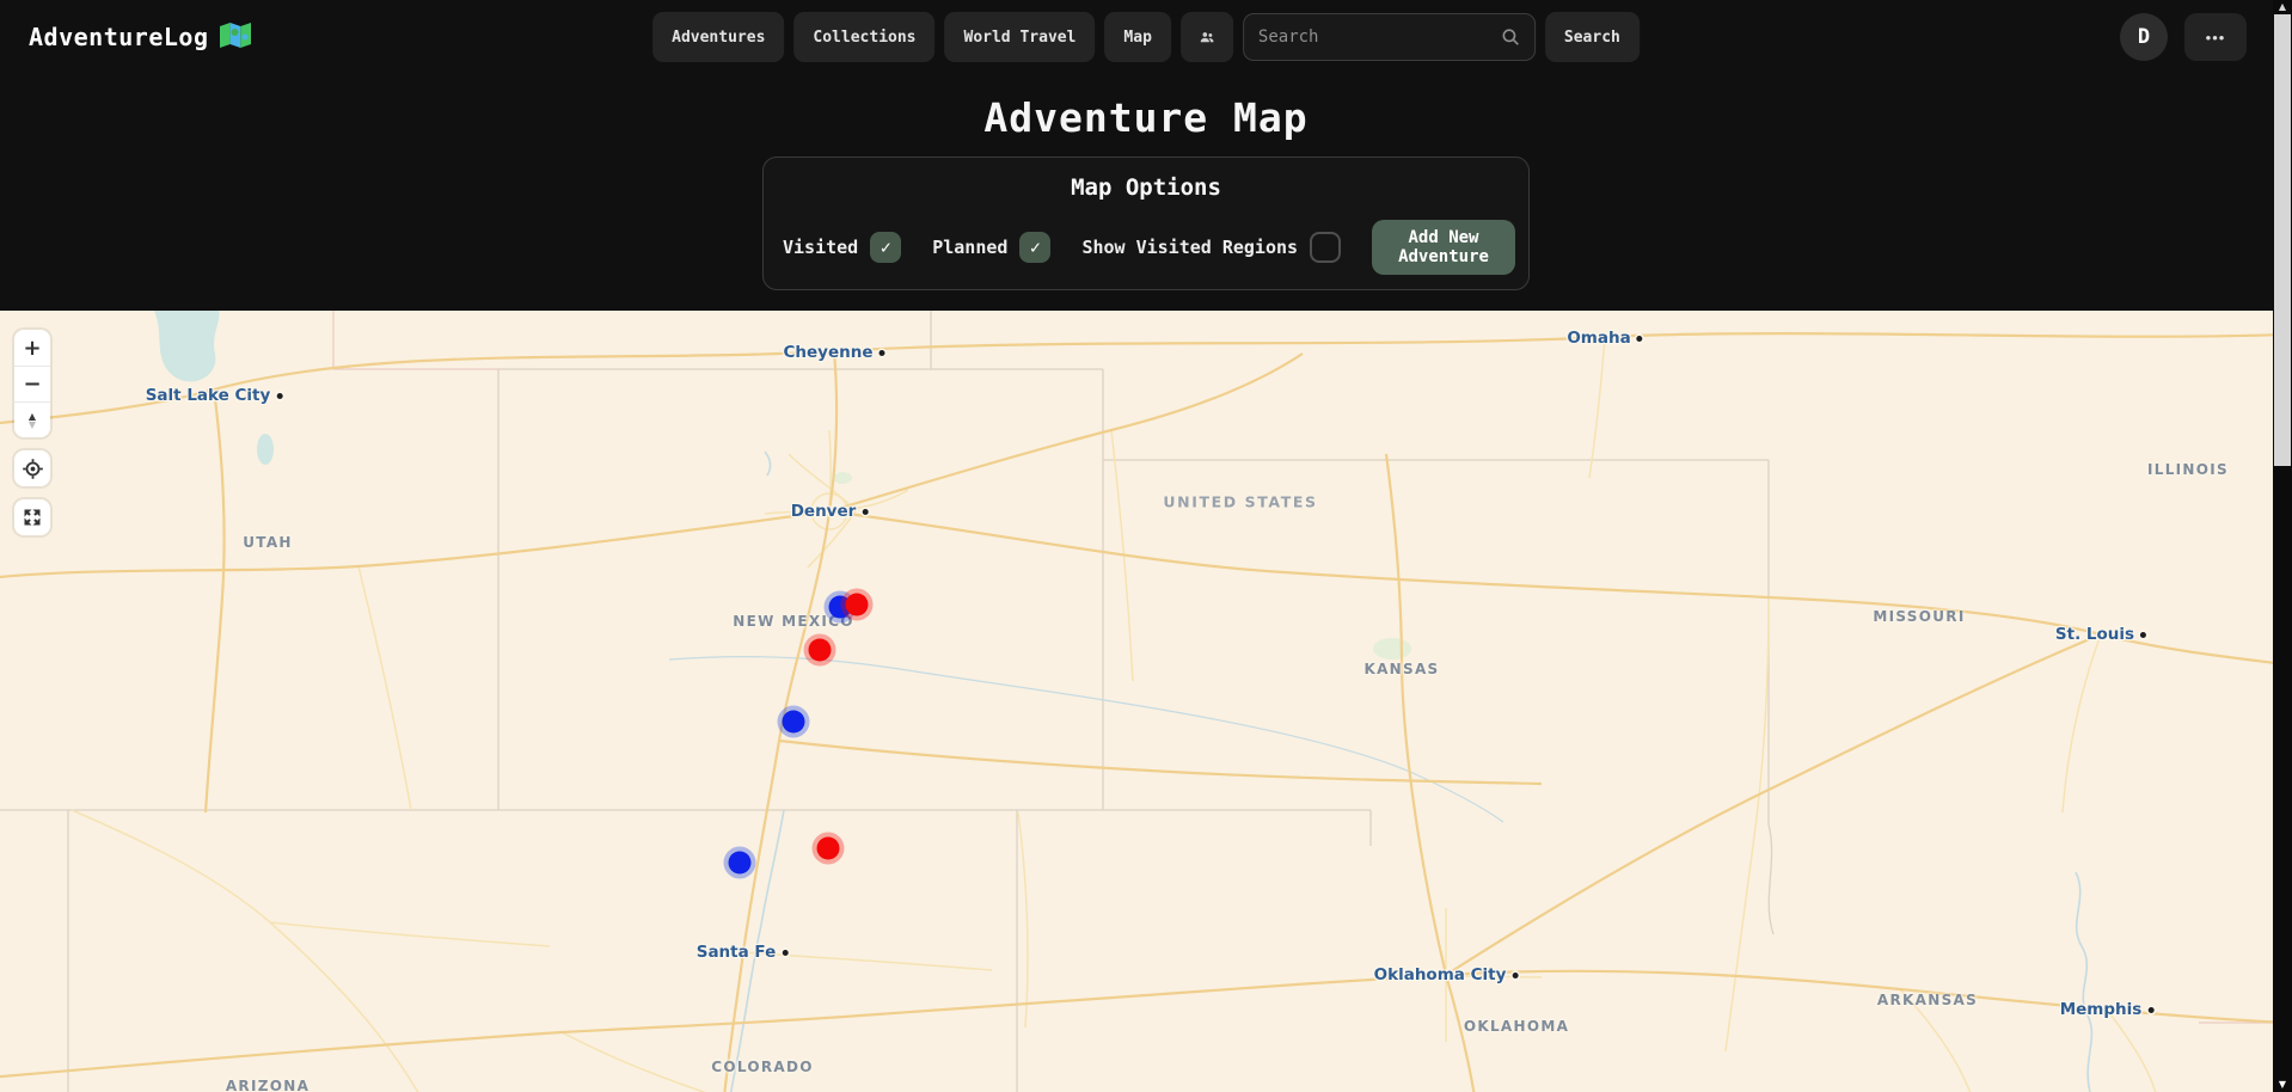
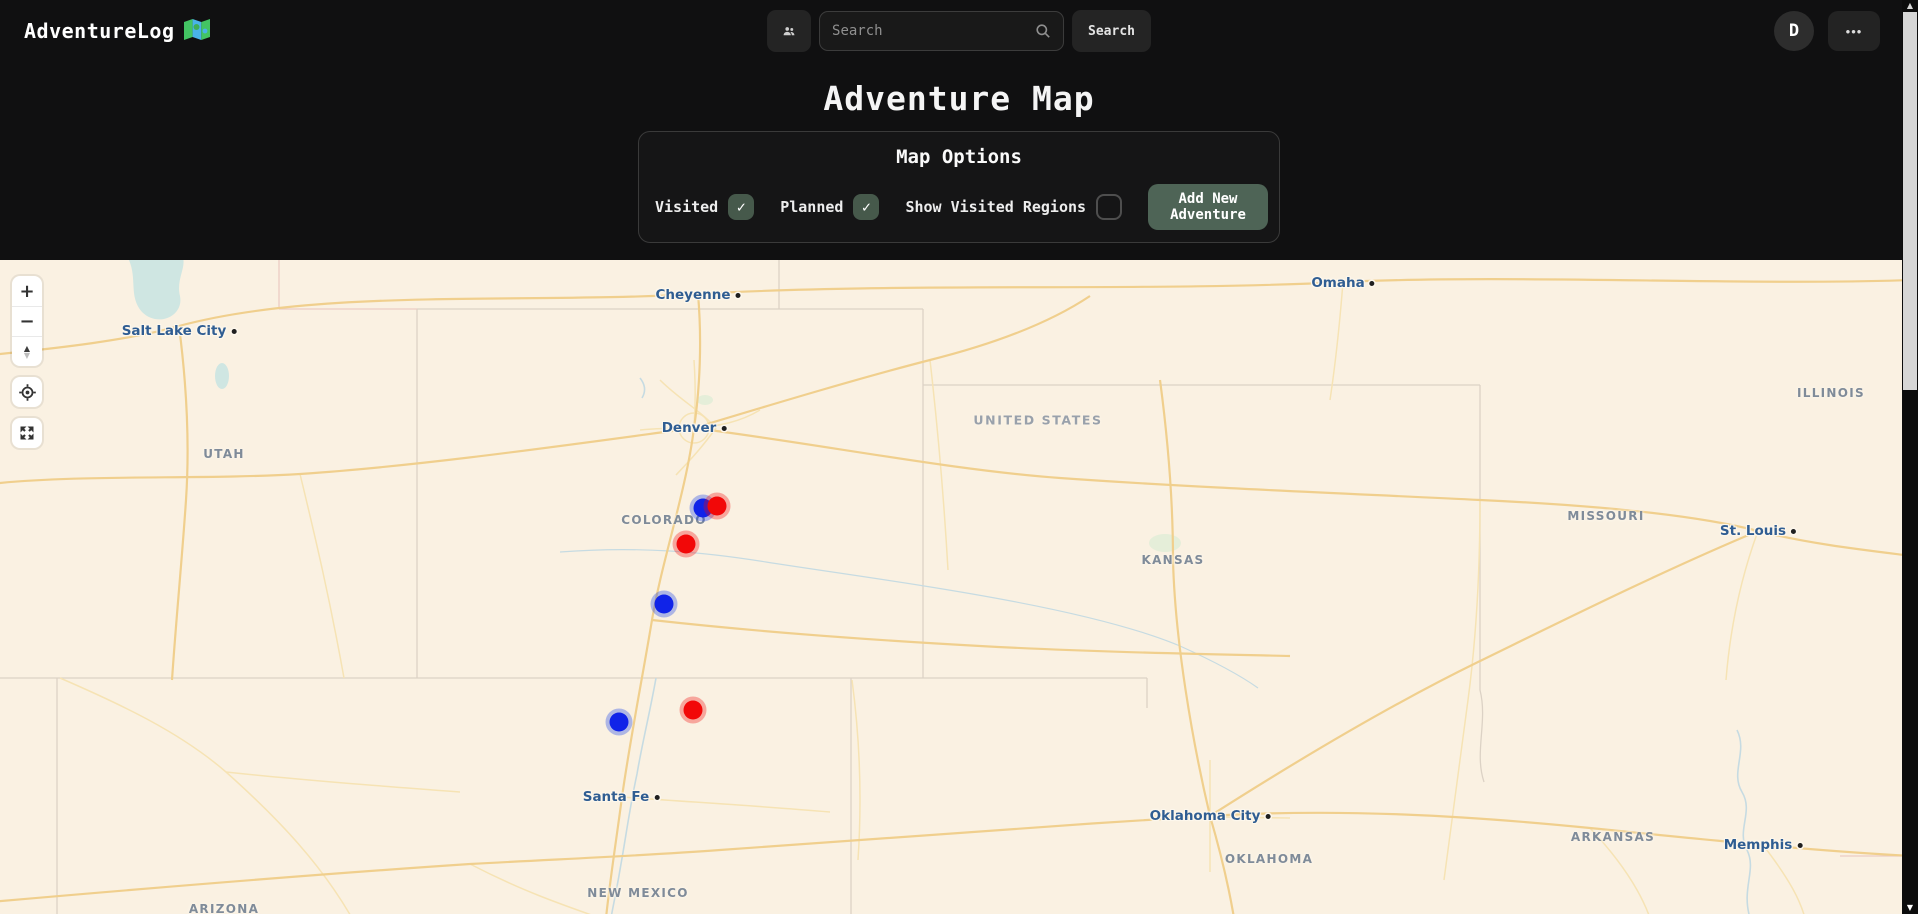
  AdventureLog
- Adventures
- Collections
- World Travel
- Map
  Search
  Search
  D
  •••
  Adventure Map
  Map Options
  Visited
  ✓
  Planned
  ✓
  Show Visited Regions
  Add New Adventure
  Cheyenne
  Salt Lake City
  Omaha
  Denver
  St. Louis
  Santa Fe
  Oklahoma City
  Memphis
  UTAH
- NEW MEXICO
+ COLORADO
  KANSAS
  MISSOURI
  ILLINOIS
  OKLAHOMA
  ARKANSAS
- COLORADO
+ NEW MEXICO
  ARIZONA
  UNITED STATES
  +
  −
  ▲
  ▼
  ▲
  ▼
